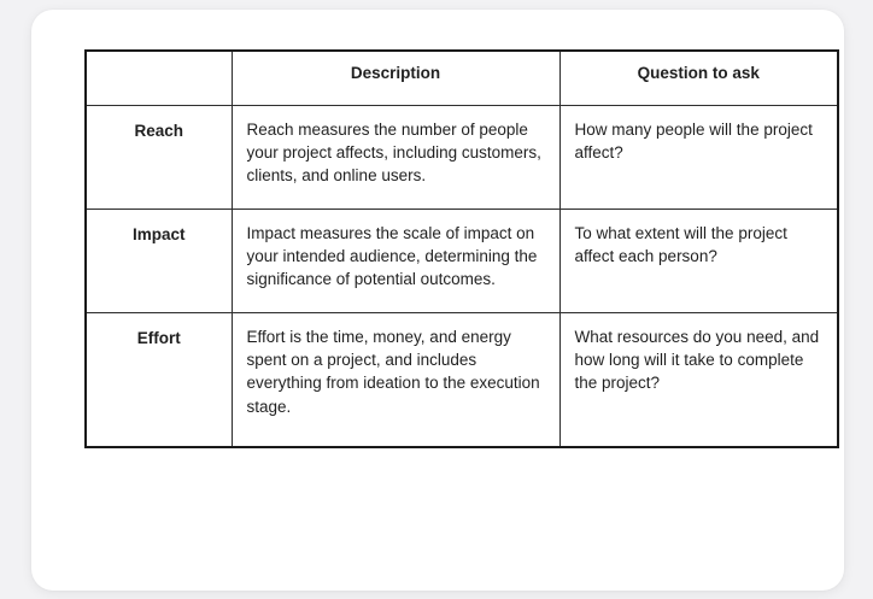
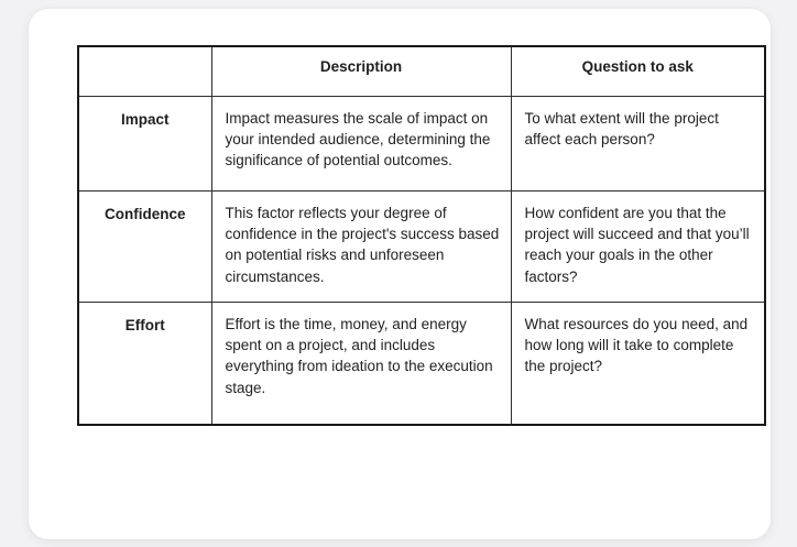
  	Description	Question to ask
- Reach	Reach measures the number of people your project affects, including customers, clients, and online users.	How many people will the project affect?
  Impact	Impact measures the scale of impact on your intended audience, determining the significance of potential outcomes.	To what extent will the project affect each person?
+ Confidence	This factor reflects your degree of confidence in the project's success based on potential risks and unforeseen circumstances.	How confident are you that the project will succeed and that you’ll reach your goals in the other factors?
  Effort	Effort is the time, money, and energy spent on a project, and includes everything from ideation to the execution stage.	What resources do you need, and how long will it take to complete the project?
